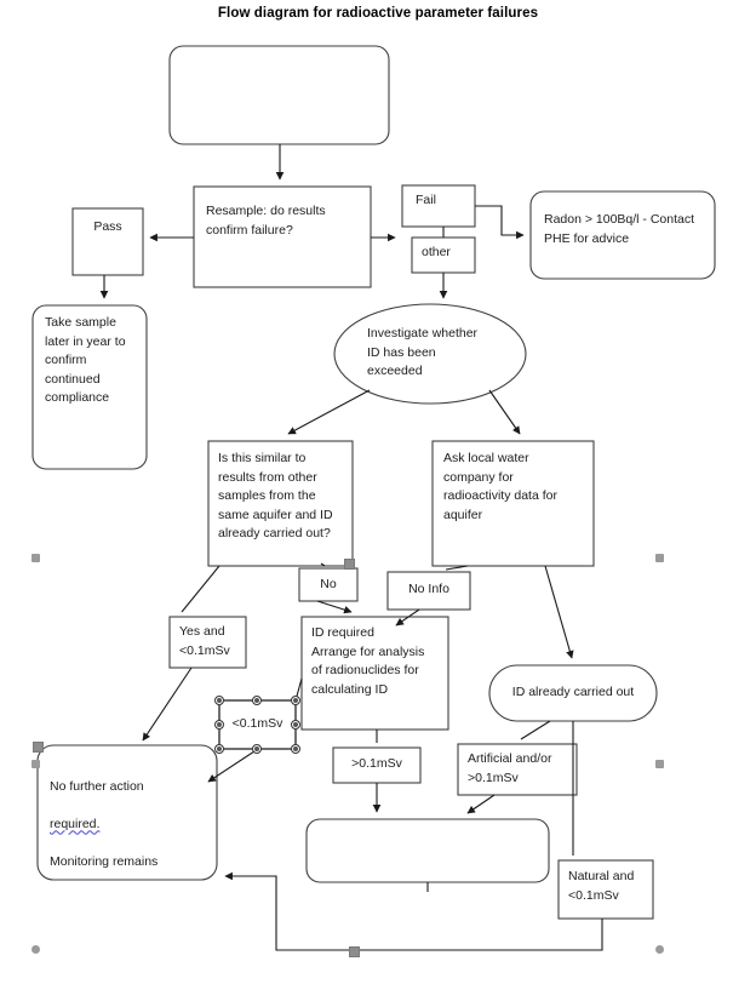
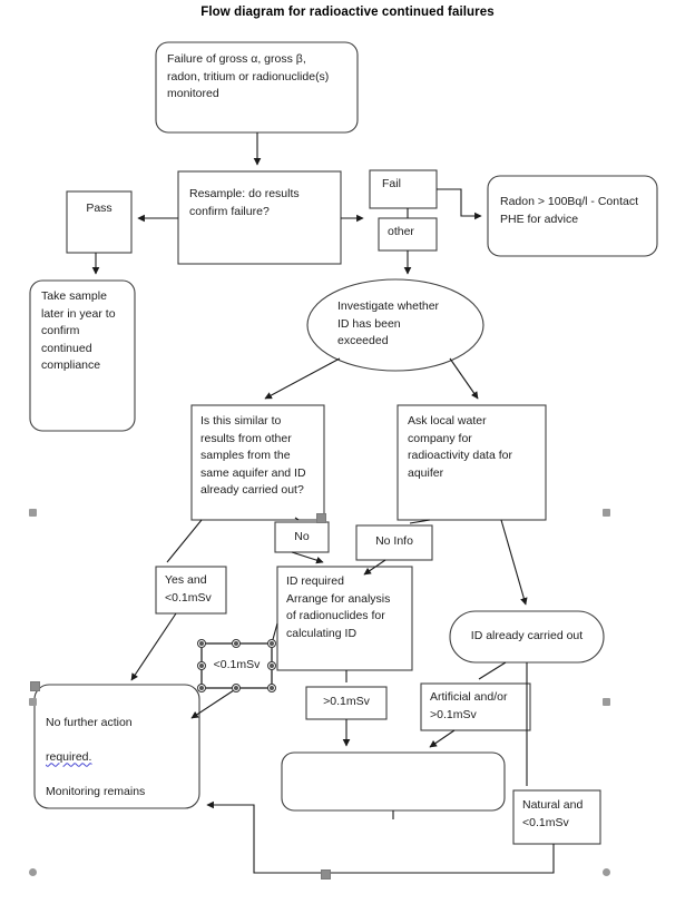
- Flow diagram for radioactive parameter failures
+ Flow diagram for radioactive continued failures
+ Failure of gross α, gross β,
+ radon, tritium or radionuclide(s)
+ monitored
  Resample: do results
  confirm failure?
  Pass
  Fail
  other
  Radon > 100Bq/l - Contact
  PHE for advice
  Take sample
  later in year to
  confirm
  continued
  compliance
  Investigate whether
  ID has been
  exceeded
  Is this similar to
  results from other
  samples from the
  same aquifer and ID
  already carried out?
  Ask local water
  company for
  radioactivity data for
  aquifer
  No
  No Info
  Yes and
  <0.1mSv
  ID required
  Arrange for analysis
  of radionuclides for
  calculating ID
  ID already carried out
  <0.1mSv
  >0.1mSv
  Artificial and/or
  >0.1mSv
  Natural and
  <0.1mSv
  No further action
  required.
  Monitoring remains
